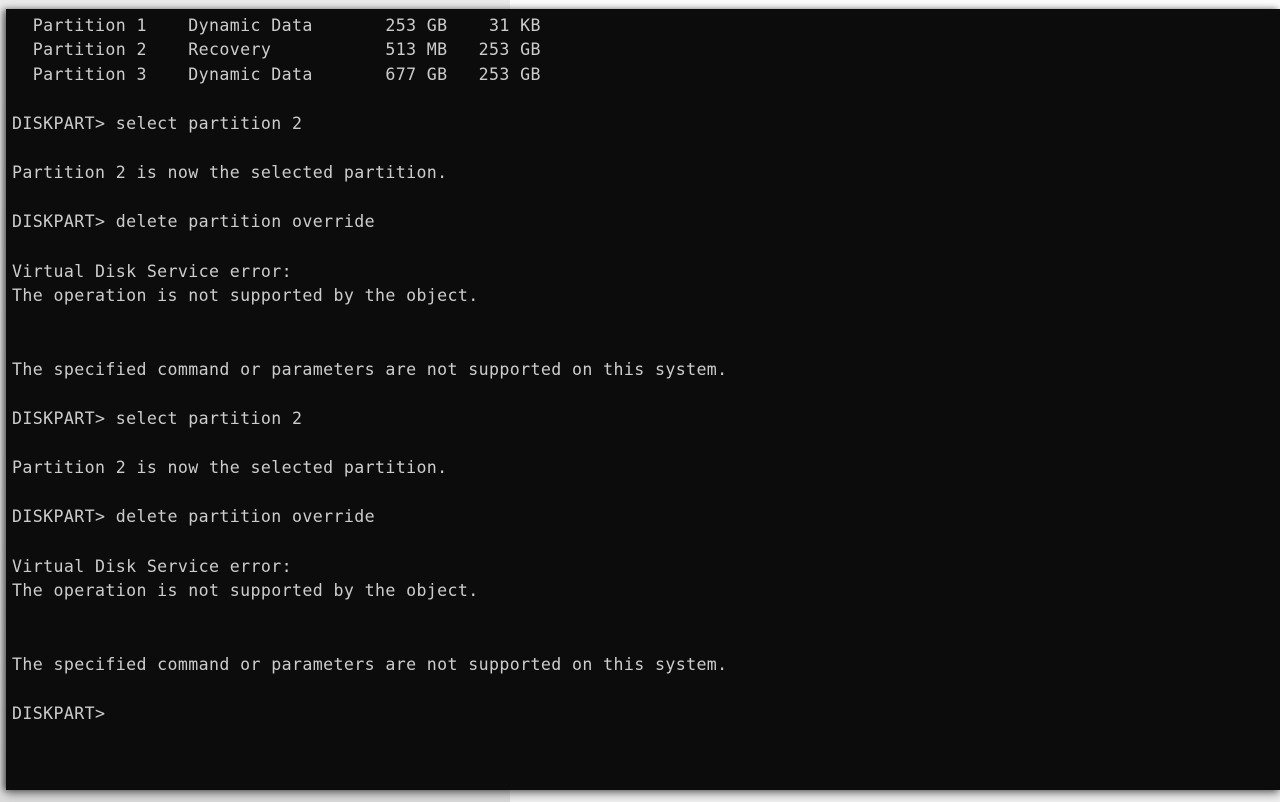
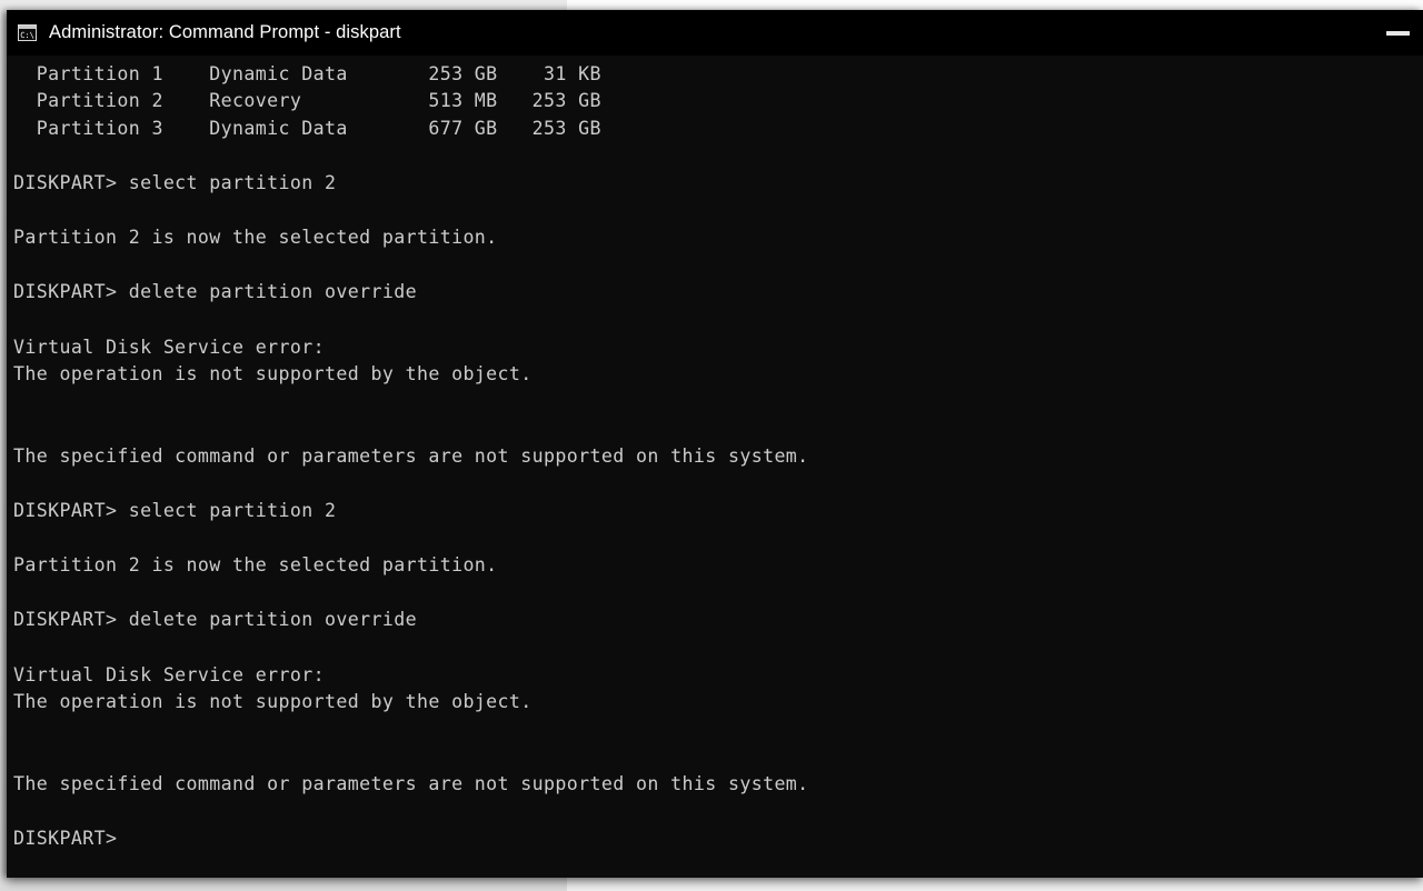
+ C:\.
+ Administrator: Command Prompt - diskpart
  Partition 1 Dynamic Data 253 GB 31 KB
  Partition 2 Recovery 513 MB 253 GB
  Partition 3 Dynamic Data 677 GB 253 GB
  DISKPART> select partition 2
  Partition 2 is now the selected partition.
  DISKPART> delete partition override
  Virtual Disk Service error:
  The operation is not supported by the object.
  The specified command or parameters are not supported on this system.
  DISKPART> select partition 2
  Partition 2 is now the selected partition.
  DISKPART> delete partition override
  Virtual Disk Service error:
  The operation is not supported by the object.
  The specified command or parameters are not supported on this system.
  DISKPART>
